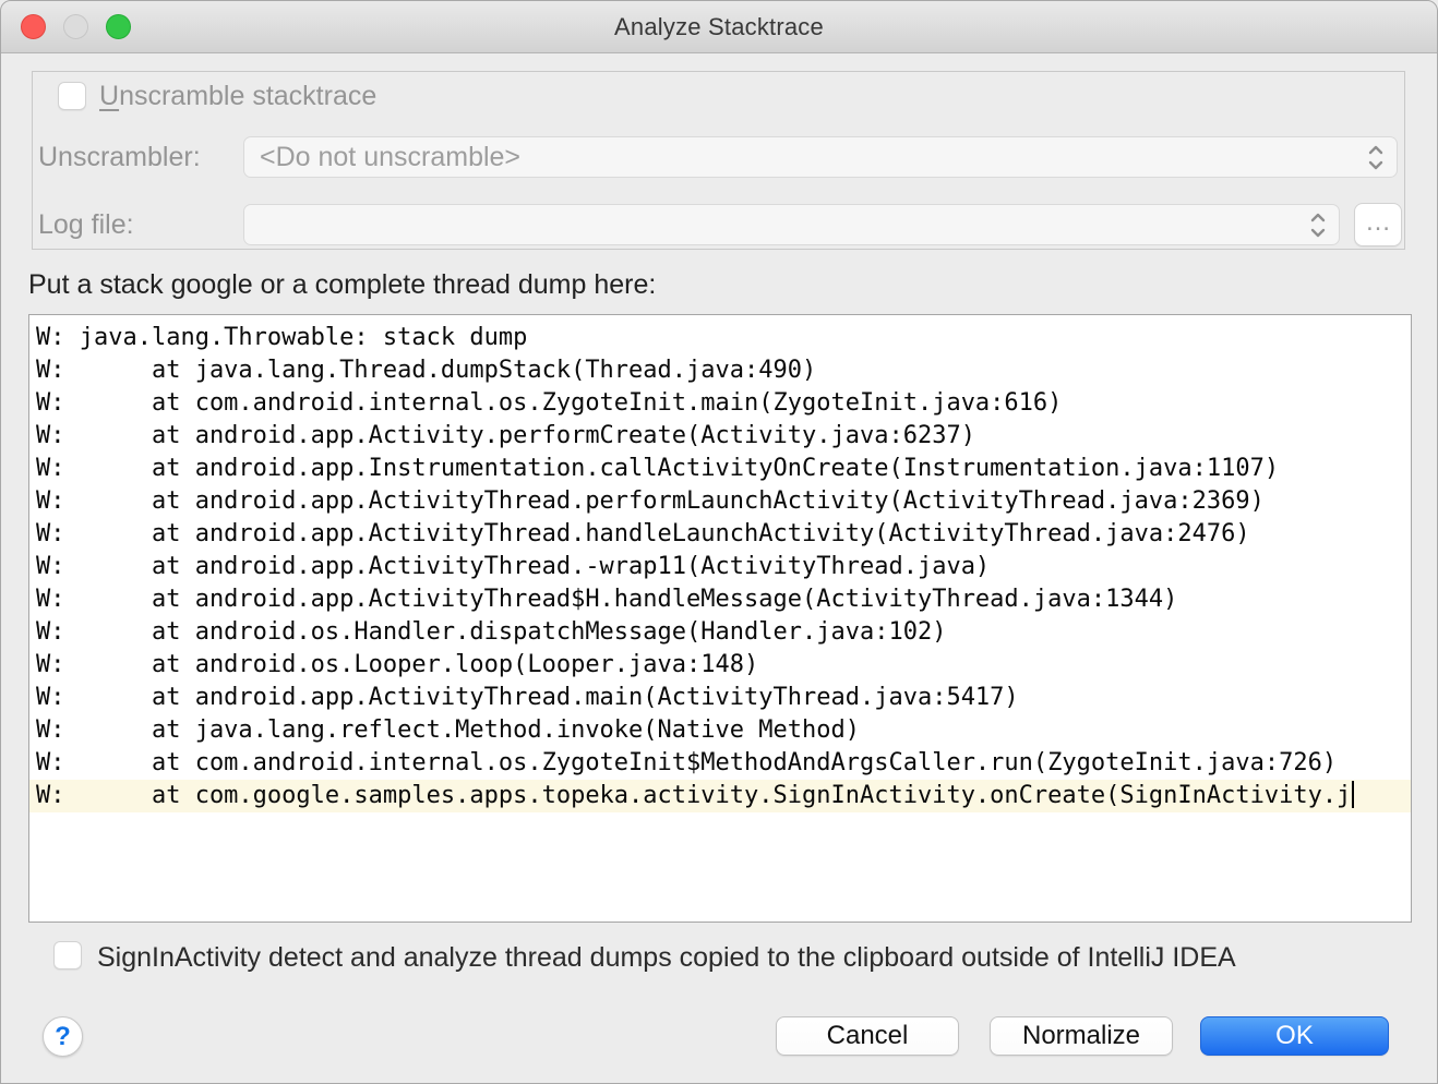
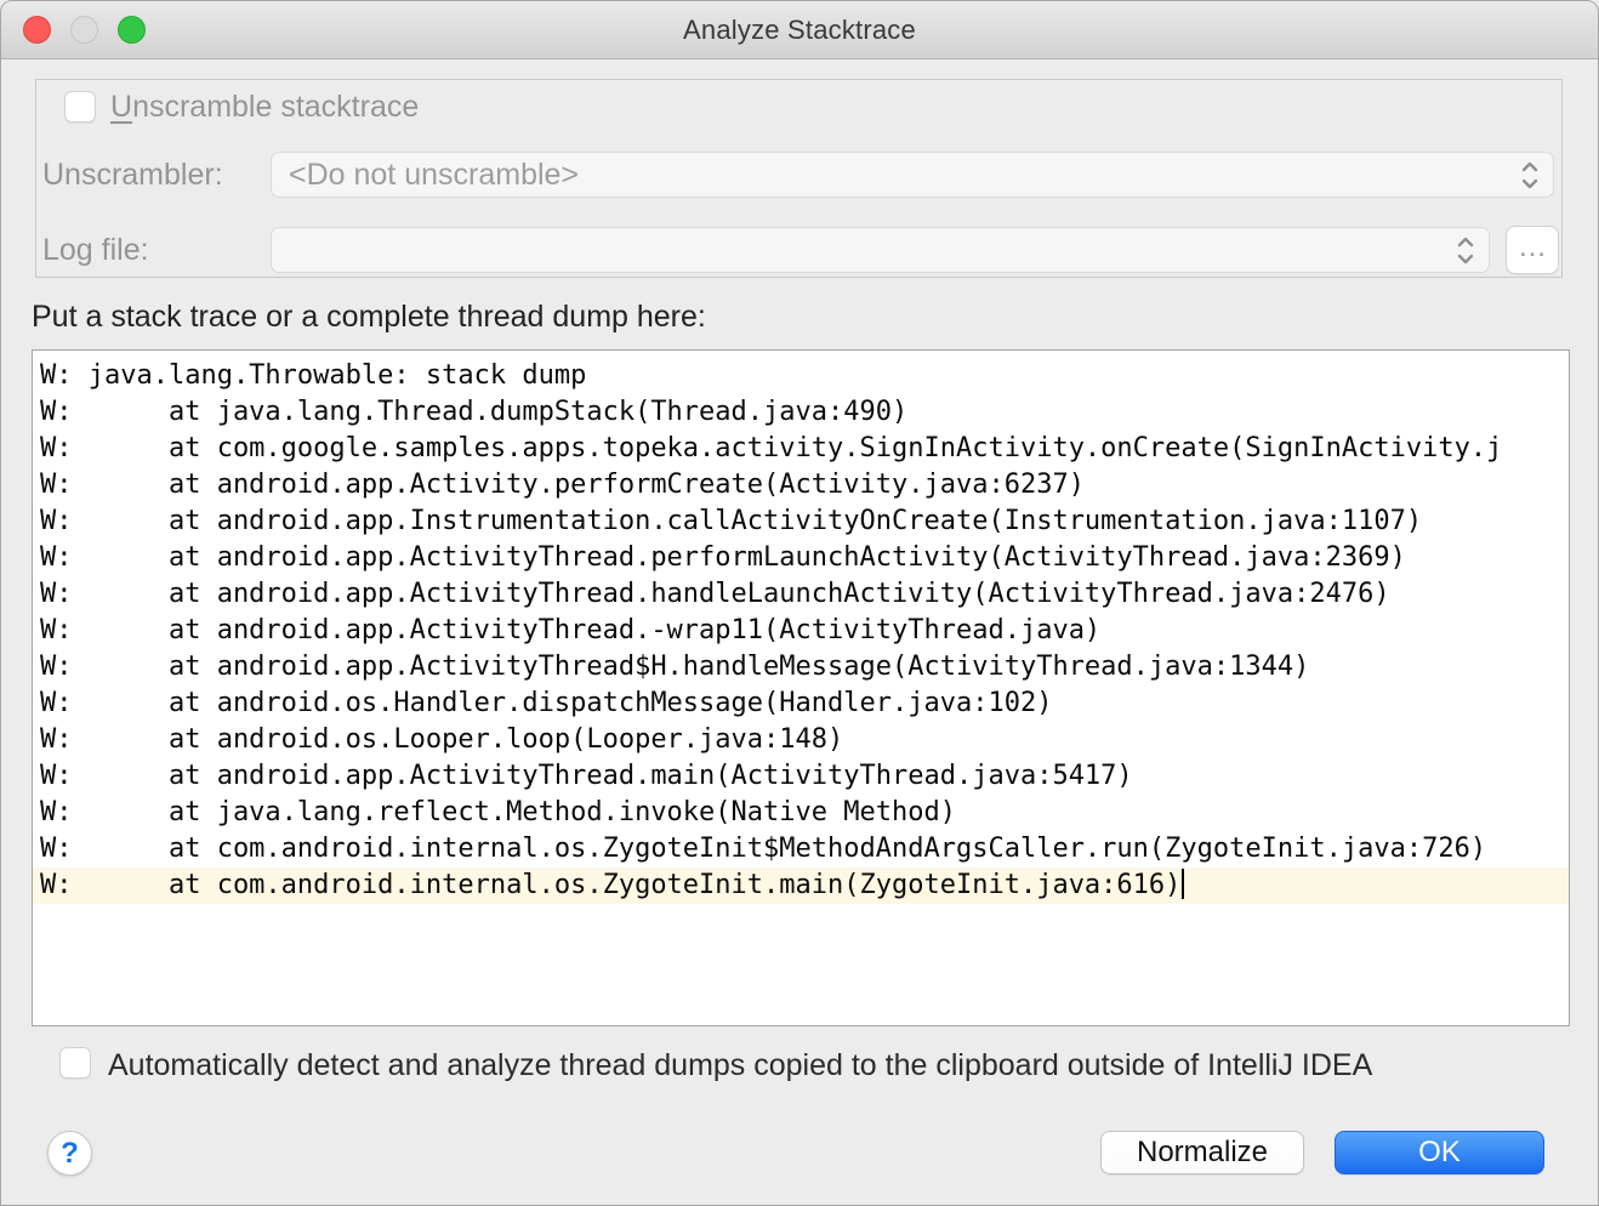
  Analyze Stacktrace
  Unscramble stacktrace
  Unscrambler:
  <Do not unscramble>
  Log file:
  …
- Put a stack google or a complete thread dump here:
+ Put a stack trace or a complete thread dump here:
  W: java.lang.Throwable: stack dump
  W: at java.lang.Thread.dumpStack(Thread.java:490)
- W: at com.android.internal.os.ZygoteInit.main(ZygoteInit.java:616)
+ W: at com.google.samples.apps.topeka.activity.SignInActivity.onCreate(SignInActivity.j
  W: at android.app.Activity.performCreate(Activity.java:6237)
  W: at android.app.Instrumentation.callActivityOnCreate(Instrumentation.java:1107)
  W: at android.app.ActivityThread.performLaunchActivity(ActivityThread.java:2369)
  W: at android.app.ActivityThread.handleLaunchActivity(ActivityThread.java:2476)
  W: at android.app.ActivityThread.-wrap11(ActivityThread.java)
  W: at android.app.ActivityThread$H.handleMessage(ActivityThread.java:1344)
  W: at android.os.Handler.dispatchMessage(Handler.java:102)
  W: at android.os.Looper.loop(Looper.java:148)
  W: at android.app.ActivityThread.main(ActivityThread.java:5417)
  W: at java.lang.reflect.Method.invoke(Native Method)
  W: at com.android.internal.os.ZygoteInit$MethodAndArgsCaller.run(ZygoteInit.java:726)
- W: at com.google.samples.apps.topeka.activity.SignInActivity.onCreate(SignInActivity.j
+ W: at com.android.internal.os.ZygoteInit.main(ZygoteInit.java:616)
- SignInActivity detect and analyze thread dumps copied to the clipboard outside of IntelliJ IDEA
+ Automatically detect and analyze thread dumps copied to the clipboard outside of IntelliJ IDEA
  ?
- Cancel
  Normalize
  OK
